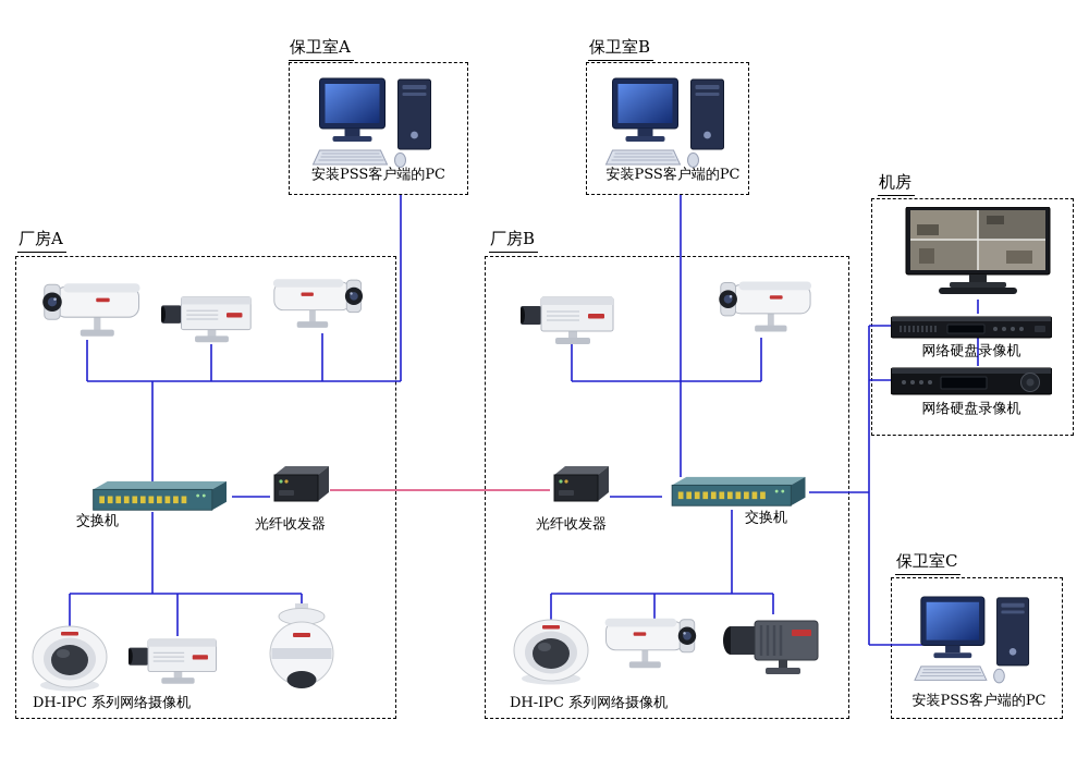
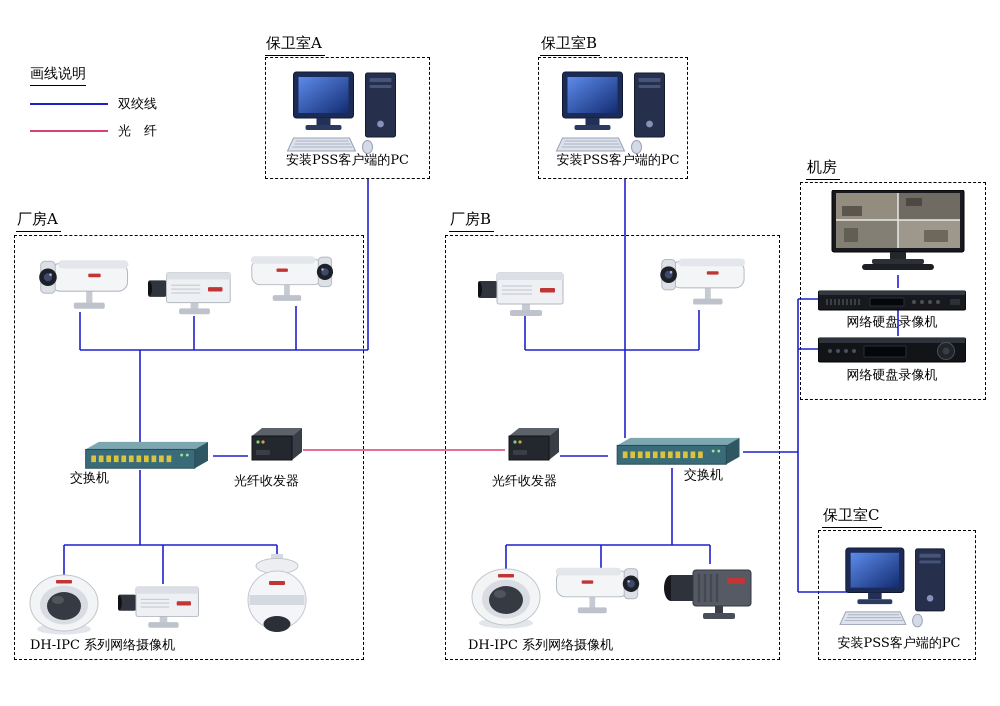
+ 画线说明
+ 双绞线
+ 光 纤
  保卫室A
  保卫室B
  机房
  厂房A
  厂房B
  保卫室C
  安装PSS客户端的PC
  安装PSS客户端的PC
  安装PSS客户端的PC
  网络硬盘录像机
  网络硬盘录像机
  交换机
  光纤收发器
  DH-IPC 系列网络摄像机
  光纤收发器
  交换机
  DH-IPC 系列网络摄像机
